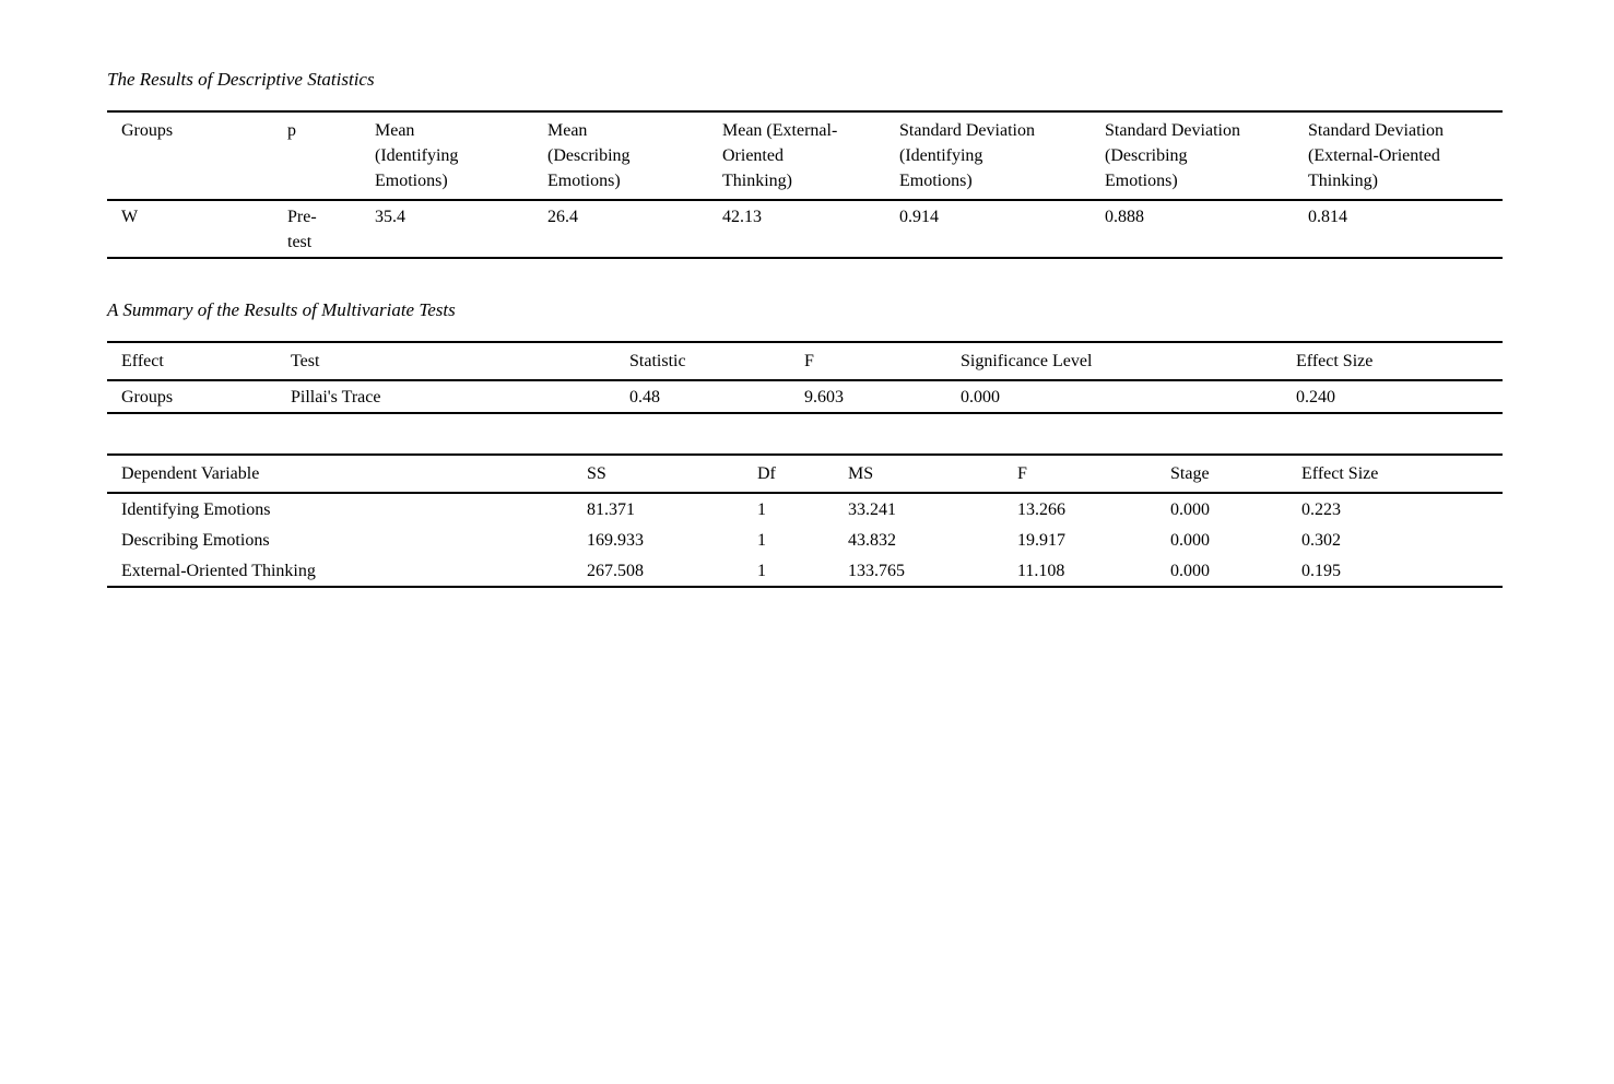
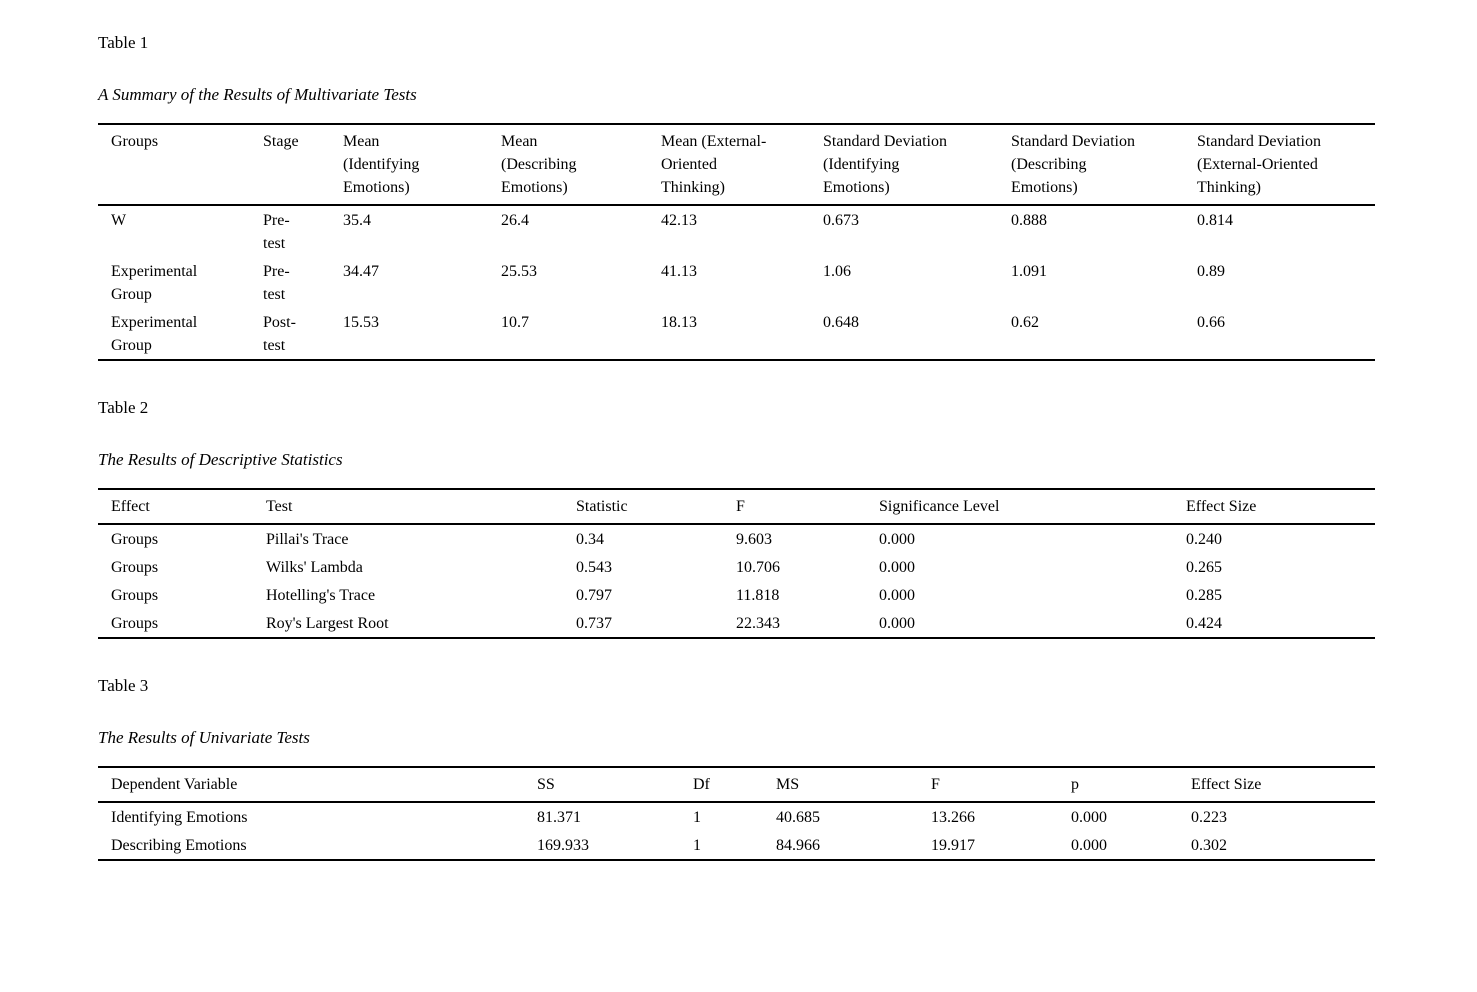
+ Table 1
- The Results of Descriptive Statistics
+ A Summary of the Results of Multivariate Tests
- Groups	p	Mean (Identifying Emotions)	Mean (Describing Emotions)	Mean (External- Oriented Thinking)	Standard Deviation (Identifying Emotions)	Standard Deviation (Describing Emotions)	Standard Deviation (External-Oriented Thinking)
+ Groups	Stage	Mean (Identifying Emotions)	Mean (Describing Emotions)	Mean (External- Oriented Thinking)	Standard Deviation (Identifying Emotions)	Standard Deviation (Describing Emotions)	Standard Deviation (External-Oriented Thinking)
- W	Pre- test	35.4	26.4	42.13	0.914	0.888	0.814
+ W	Pre- test	35.4	26.4	42.13	0.673	0.888	0.814
+ Experimental Group	Pre- test	34.47	25.53	41.13	1.06	1.091	0.89
+ Experimental Group	Post- test	15.53	10.7	18.13	0.648	0.62	0.66
+ Table 2
- A Summary of the Results of Multivariate Tests
+ The Results of Descriptive Statistics
  Effect	Test	Statistic	F	Significance Level	Effect Size
- Groups	Pillai's Trace	0.48	9.603	0.000	0.240
+ Groups	Pillai's Trace	0.34	9.603	0.000	0.240
+ Groups	Wilks' Lambda	0.543	10.706	0.000	0.265
+ Groups	Hotelling's Trace	0.797	11.818	0.000	0.285
+ Groups	Roy's Largest Root	0.737	22.343	0.000	0.424
+ Table 3
+ The Results of Univariate Tests
- Dependent Variable	SS	Df	MS	F	Stage	Effect Size
+ Dependent Variable	SS	Df	MS	F	p	Effect Size
- Identifying Emotions	81.371	1	33.241	13.266	0.000	0.223
+ Identifying Emotions	81.371	1	40.685	13.266	0.000	0.223
- Describing Emotions	169.933	1	43.832	19.917	0.000	0.302
+ Describing Emotions	169.933	1	84.966	19.917	0.000	0.302
- External-Oriented Thinking	267.508	1	133.765	11.108	0.000	0.195
